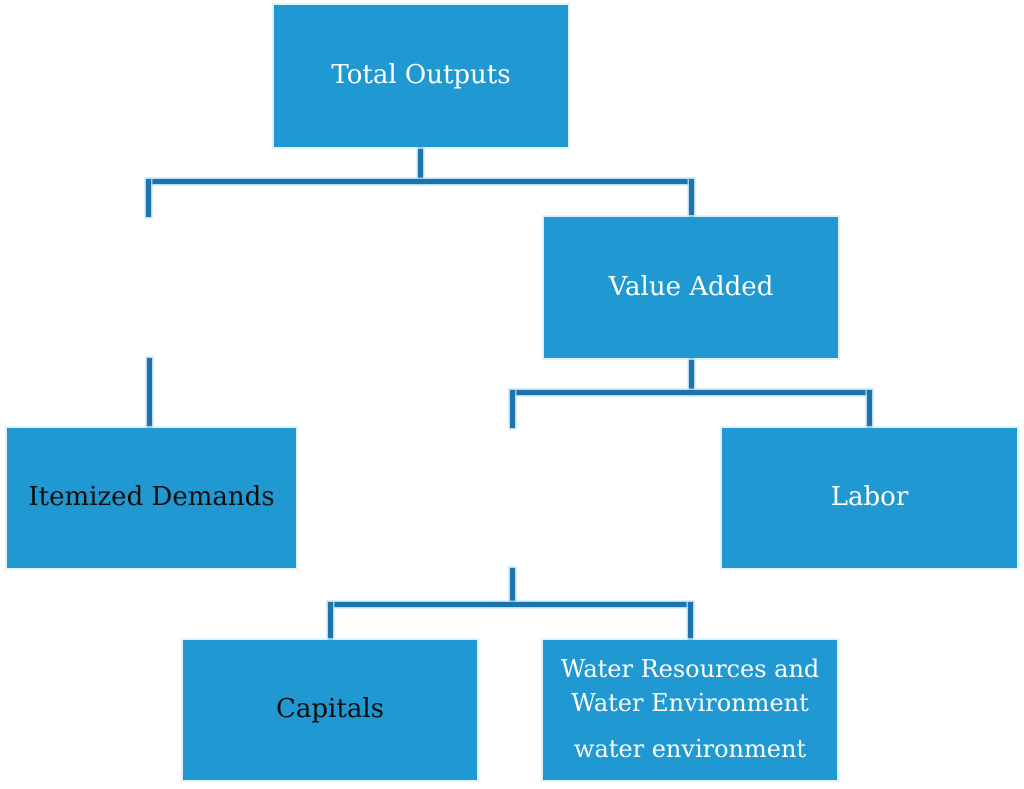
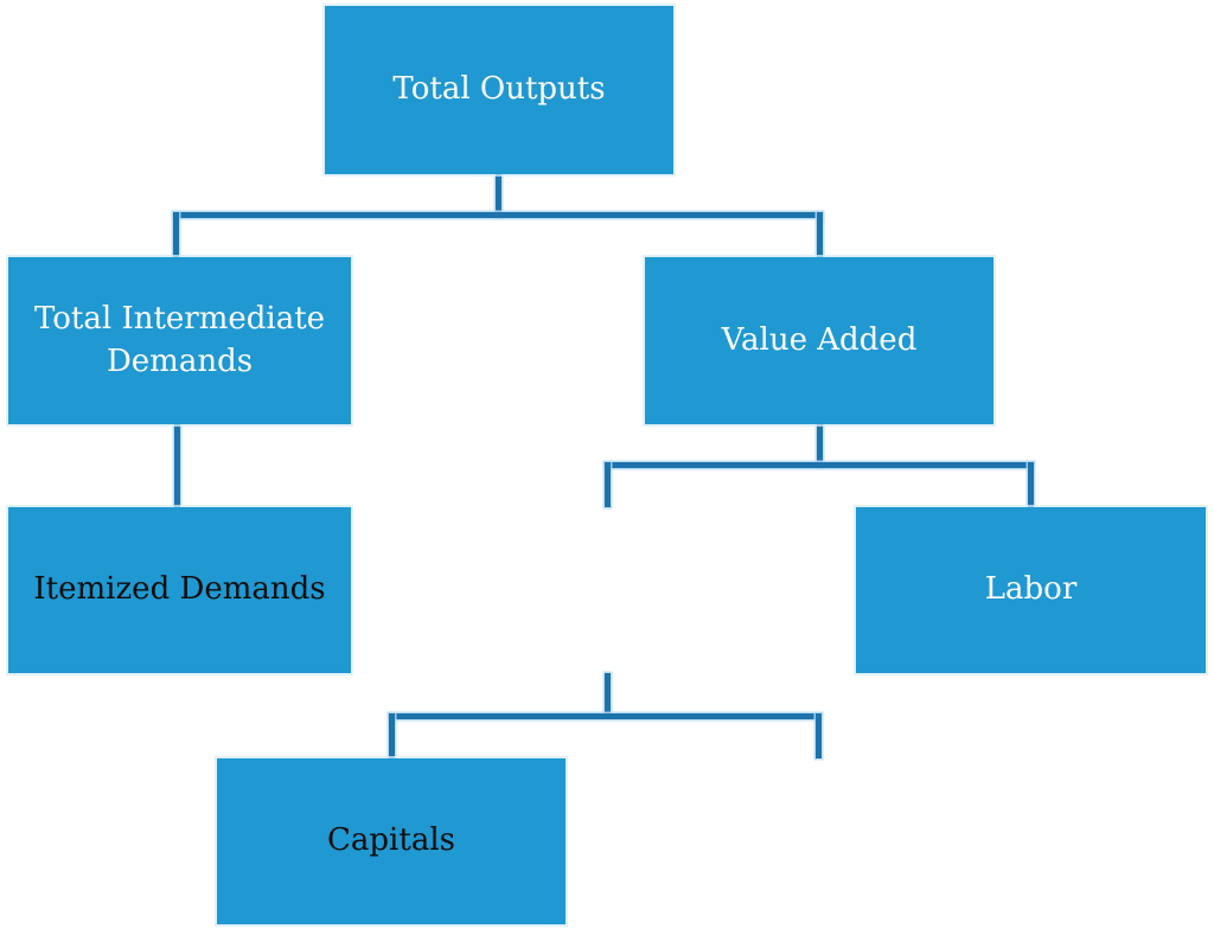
  Total Outputs
+ Total Intermediate Demands
  Value Added
  Itemized Demands
  Labor
  Capitals
- Water Resources and Water Environment
- water environment
